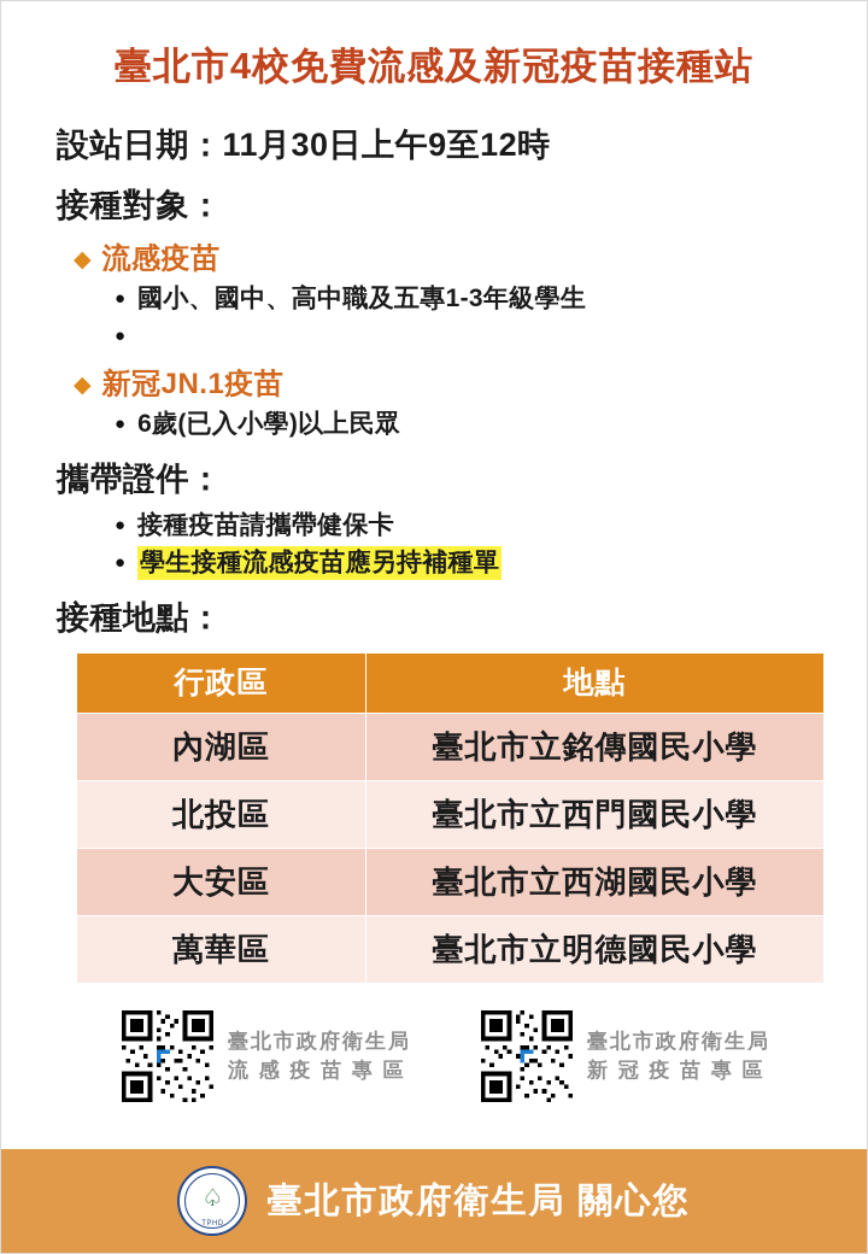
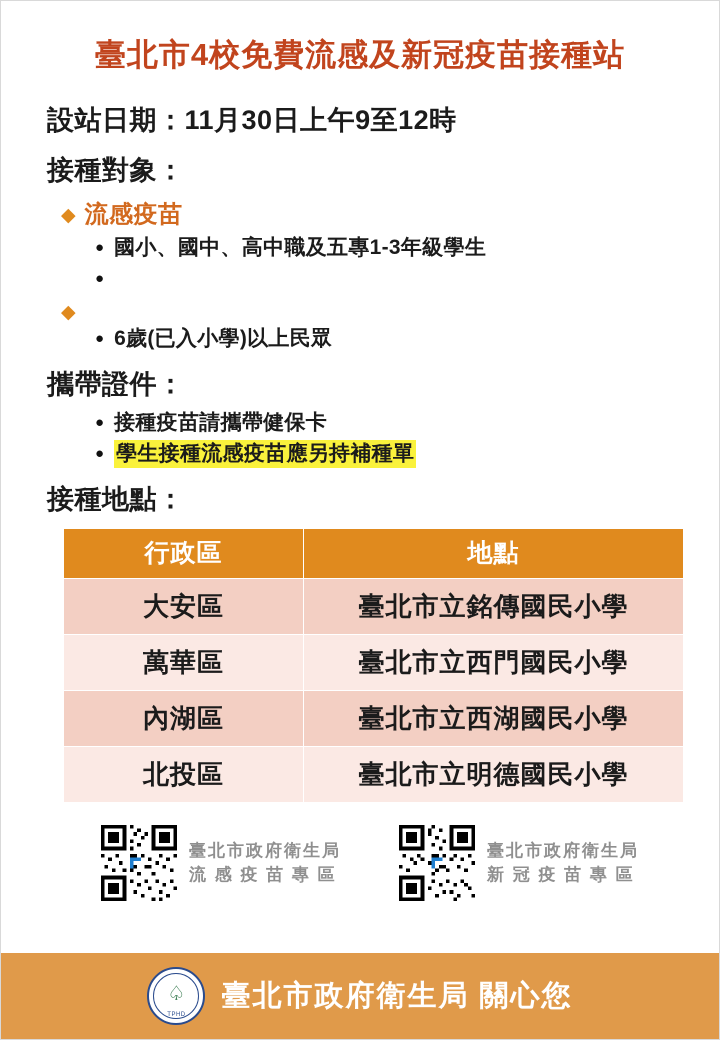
  臺北市4校免費流感及新冠疫苗接種站
  設站日期：11月30日上午9至12時
  接種對象：
  ◆
  流感疫苗
  ●
  國小、國中、高中職及五專1-3年級學生
  ●
  ◆
- 新冠JN.1疫苗
  ●
  6歲(已入小學)以上民眾
  攜帶證件：
  ●
  接種疫苗請攜帶健保卡
  ●
  學生接種流感疫苗應另持補種單
  接種地點：
  行政區	地點
- 內湖區	臺北市立銘傳國民小學
+ 大安區	臺北市立銘傳國民小學
- 北投區	臺北市立西門國民小學
+ 萬華區	臺北市立西門國民小學
- 大安區	臺北市立西湖國民小學
+ 內湖區	臺北市立西湖國民小學
- 萬華區	臺北市立明德國民小學
+ 北投區	臺北市立明德國民小學
  臺北市政府衛生局
  流 感 疫 苗 專 區
  臺北市政府衛生局
  新 冠 疫 苗 專 區
  ♤
  臺北市政府衛生局 關心您
